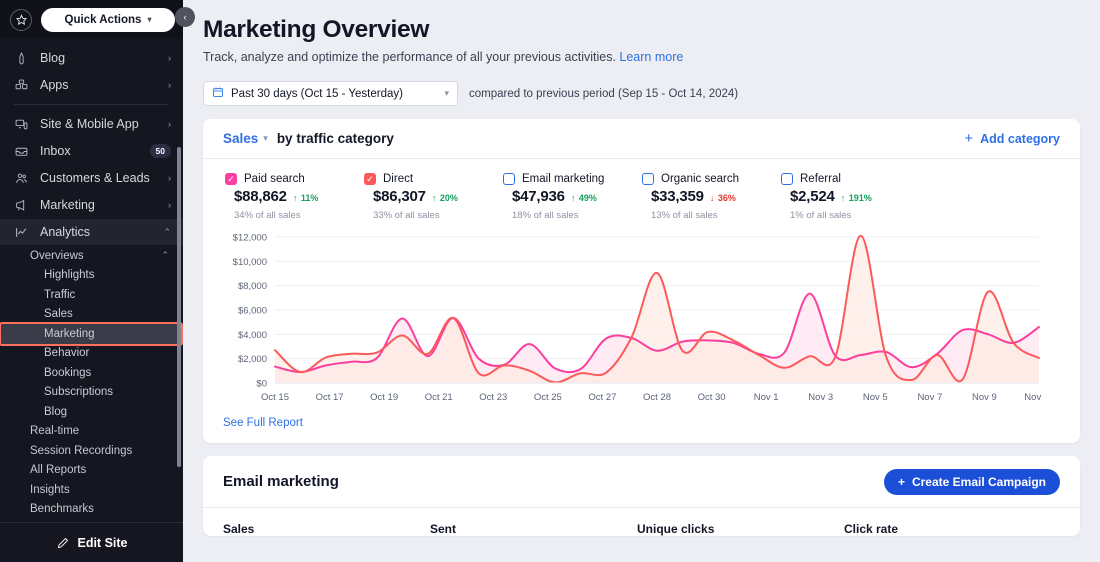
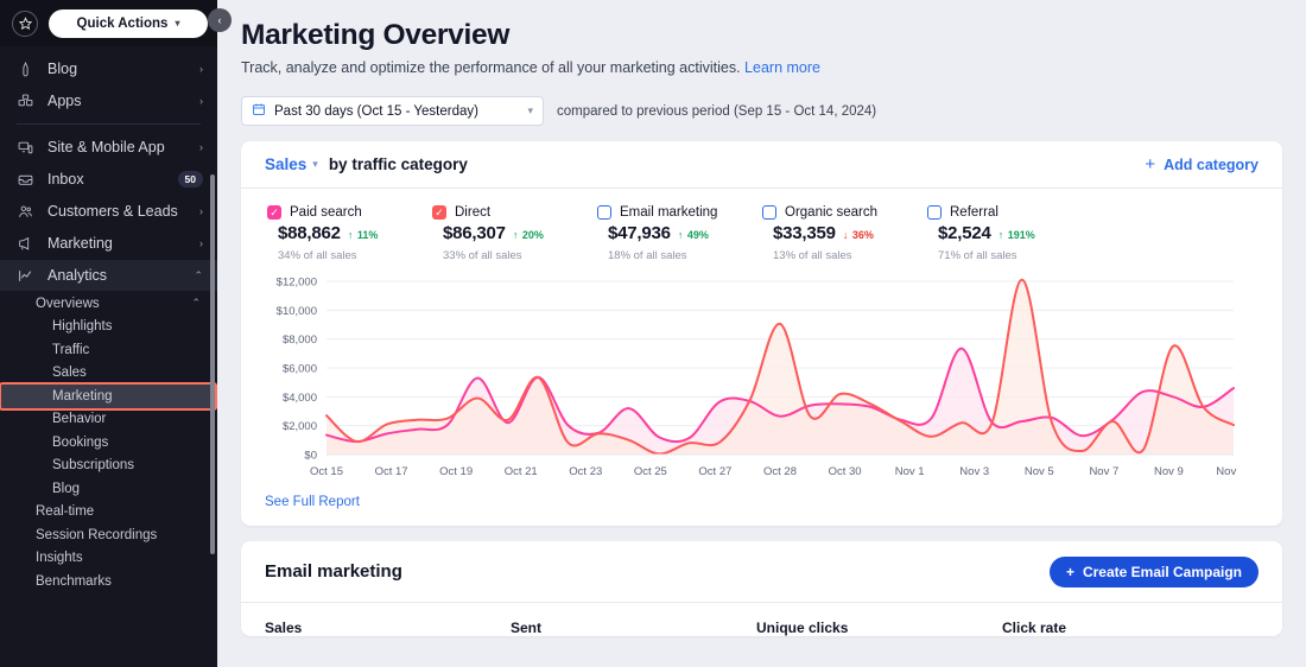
  Quick Actions
  ▾
  Blog
  ›
  Apps
  ›
  Site & Mobile App
  ›
  Inbox
  50
  Customers & Leads
  ›
  Marketing
  ›
  Analytics
  ⌃
  Overviews
  ⌃
  Highlights
  Traffic
  Sales
  Marketing
  Behavior
  Bookings
  Subscriptions
  Blog
  Real-time
  Session Recordings
- All Reports
  Insights
  Benchmarks
- Edit Site
  ‹
  Marketing Overview
- Track, analyze and optimize the performance of all your previous activities. Learn more
+ Track, analyze and optimize the performance of all your marketing activities. Learn more
  Past 30 days (Oct 15 - Yesterday)
  ▾
  compared to previous period (Sep 15 - Oct 14, 2024)
  Sales
  ▾
  by traffic category
  +
  Add category
  ✓
  Paid search
  $88,862
  ↑
  11%
  34% of all sales
  ✓
  Direct
  $86,307
  ↑
  20%
  33% of all sales
  Email marketing
  $47,936
  ↑
  49%
  18% of all sales
  Organic search
  $33,359
  ↓
  36%
  13% of all sales
  Referral
  $2,524
  ↑
  191%
- 1% of all sales
+ 71% of all sales
  $0
  $2,000
  $4,000
  $6,000
  $8,000
  $10,000
  $12,000
  Oct 15
  Oct 17
  Oct 19
  Oct 21
  Oct 23
  Oct 25
  Oct 27
  Oct 28
  Oct 30
  Nov 1
  Nov 3
  Nov 5
  Nov 7
  Nov 9
  See Full Report
  Email marketing
  +
  Create Email Campaign
  Sales
  Sent
  Unique clicks
  Click rate
